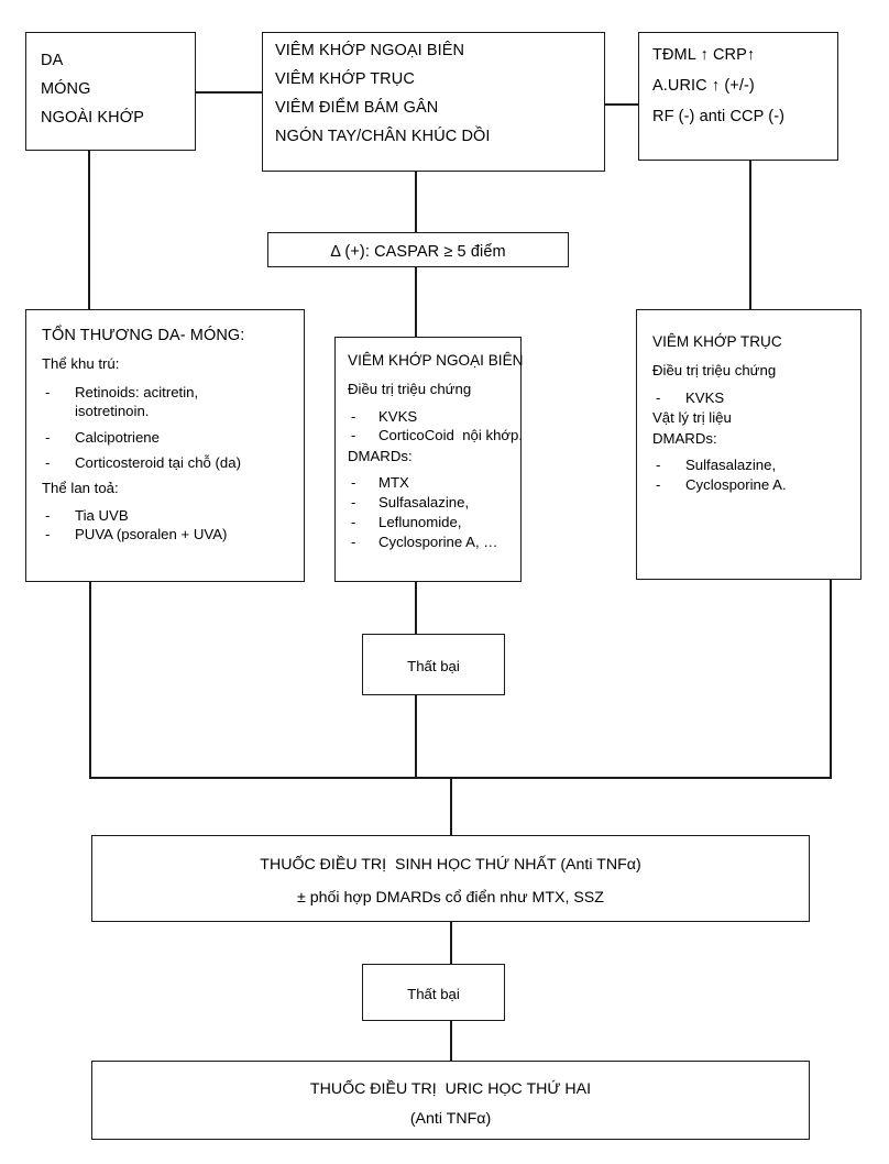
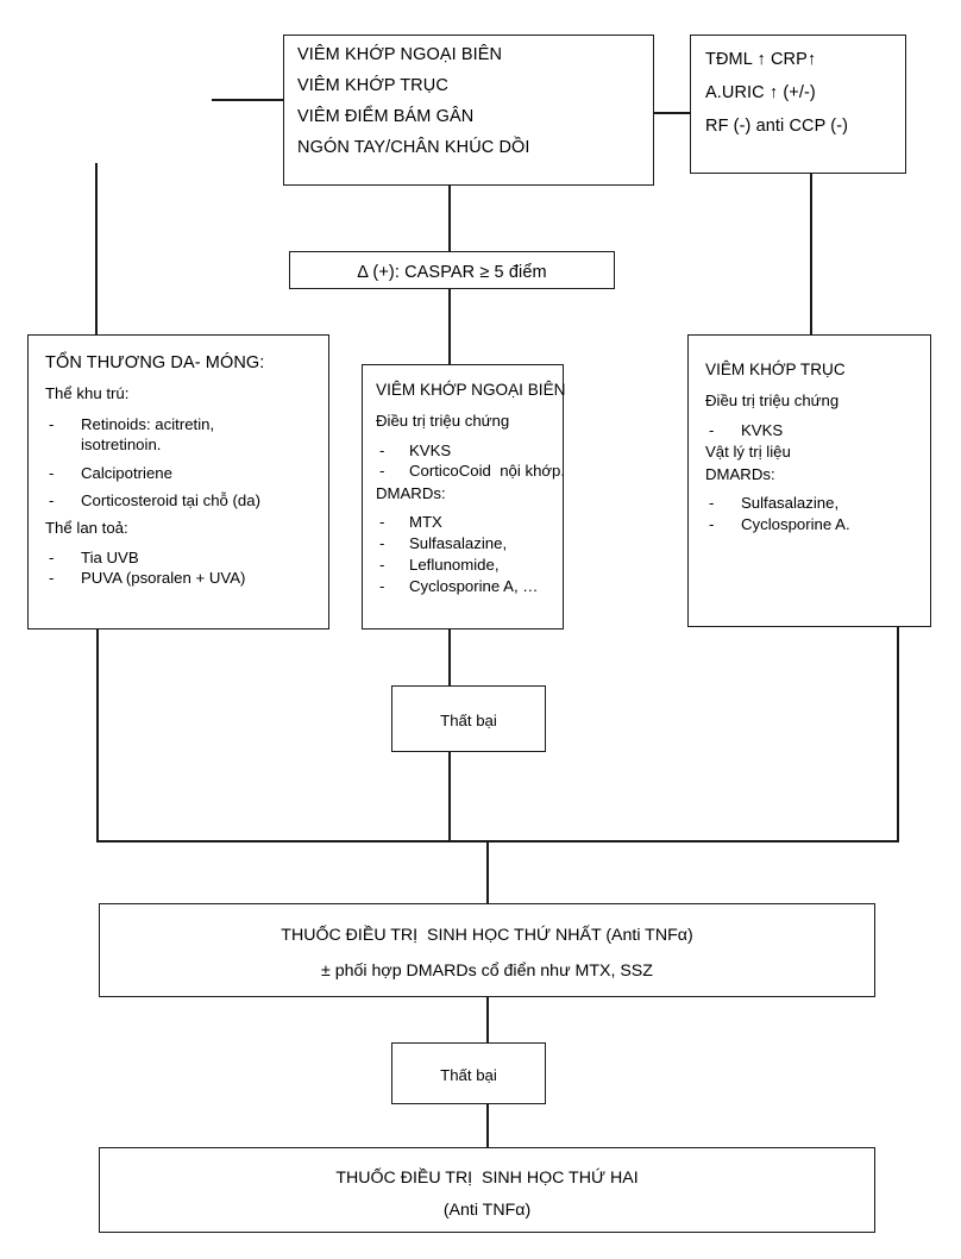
- DA
- MÓNG
- NGOÀI KHỚP
  VIÊM KHỚP NGOẠI BIÊN
  VIÊM KHỚP TRỤC
  VIÊM ĐIỂM BÁM GÂN
  NGÓN TAY/CHÂN KHÚC DỒI
  TĐML ↑ CRP↑
  A.URIC ↑ (+/-)
  RF (-) anti CCP (-)
  Δ (+): CASPAR ≥ 5 điểm
  TỔN THƯƠNG DA- MÓNG:
  Thể khu trú:
  -
  Retinoids: acitretin,
  isotretinoin.
  -
  Calcipotriene
  -
  Corticosteroid tại chỗ (da)
  Thể lan toả:
  -
  Tia UVB
  -
  PUVA (psoralen + UVA)
  VIÊM KHỚP NGOẠI BIÊN
  Điều trị triệu chứng
  -
  KVKS
  -
  CorticoCoid nội khớp.
  DMARDs:
  -
  MTX
  -
  Sulfasalazine,
  -
  Leflunomide,
  -
  Cyclosporine A, …
  VIÊM KHỚP TRỤC
  Điều trị triệu chứng
  -
  KVKS
  Vật lý trị liệu
  DMARDs:
  -
  Sulfasalazine,
  -
  Cyclosporine A.
  Thất bại
  THUỐC ĐIỀU TRỊ SINH HỌC THỨ NHẤT (Anti TNFα)
  ± phối hợp DMARDs cổ điển như MTX, SSZ
  Thất bại
- THUỐC ĐIỀU TRỊ URIC HỌC THỨ HAI
+ THUỐC ĐIỀU TRỊ SINH HỌC THỨ HAI
  (Anti TNFα)
